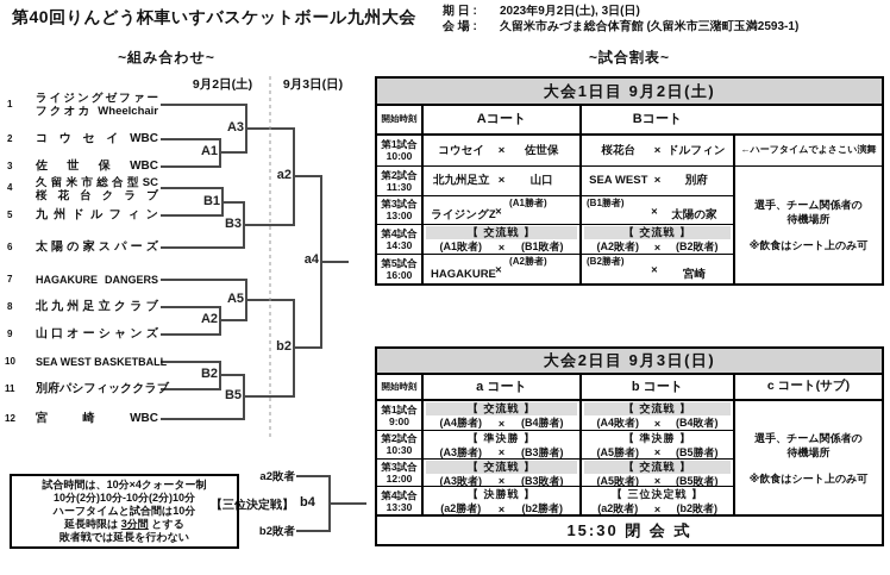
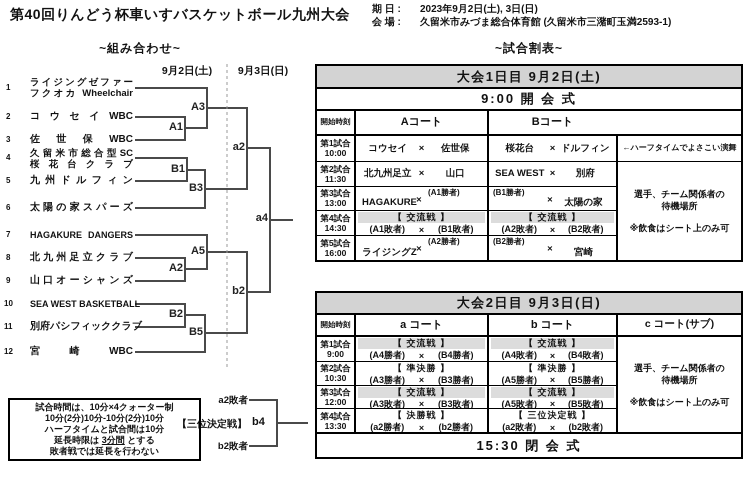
  第40回りんどう杯車いすバスケットボール九州大会
  期 日 :
  2023年9月2日(土), 3日(日)
  会 場 :
  久留米市みづま総合体育館 (久留米市三潴町玉満2593-1)
  ~組み合わせ~
  ~試合割表~
  9月2日(土)
  9月3日(日)
  1
  2
  3
  4
  5
  6
  7
  8
  9
  10
  11
  12
  ライジングゼファー
  フクオカ Wheelchair
  コウセイWBC
  佐世保WBC
  久留米市総合型SC
  桜花台クラブ
  九州ドルフィン
  太陽の家スパーズ
  HAGAKURE DANGERS
  北九州足立クラブ
  山口オーシャンズ
  SEA WEST BASKETBALL
  別府パシフィッククラブ
  宮崎WBC
  A3
  A1
  B1
  B3
  a2
  A5
  A2
  B2
  B5
  b2
  a4
  a2敗者
  b2敗者
  【三位決定戦】
  b4
  試合時間は、10分×4クォーター制
  10分(2分)10分-10分(2分)10分
  ハーフタイムと試合間は10分
  延長時限は 3分間 とする
  敗者戦では延長を行わない
  大会1日目 9月2日(土)
+ 9:00 開 会 式
  開始時刻
  Aコート
  Bコート
  第1試合
  10:00
  コウセイ
  ×
  佐世保
  桜花台
  ×
  ドルフィン
  ←ハーフタイムでよさこい演舞
  第2試合
  11:30
  北九州足立
  ×
  山口
  SEA WEST
  ×
  別府
  選手、チーム関係者の
  待機場所
  ※飲食はシート上のみ可
  第3試合
  13:00
- ライジングZ
+ HAGAKURE
  ×
  (A1勝者)
  (B1勝者)
  ×
  太陽の家
  第4試合
  14:30
  【 交流戦 】
  (A1敗者)
  ×
  (B1敗者)
  【 交流戦 】
  (A2敗者)
  ×
  (B2敗者)
  第5試合
  16:00
- HAGAKURE
+ ライジングZ
  ×
  (A2勝者)
  (B2勝者)
  ×
  宮崎
  大会2日目 9月3日(日)
  開始時刻
  a コート
  b コート
  c コート(サブ)
  第1試合
  9:00
  【 交流戦 】
  (A4勝者)
  ×
  (B4勝者)
  【 交流戦 】
  (A4敗者)
  ×
  (B4敗者)
  選手、チーム関係者の
  待機場所
  ※飲食はシート上のみ可
  第2試合
  10:30
  【 準決勝 】
  (A3勝者)
  ×
  (B3勝者)
  【 準決勝 】
  (A5勝者)
  ×
  (B5勝者)
  第3試合
  12:00
  【 交流戦 】
  (A3敗者)
  ×
  (B3敗者)
  【 交流戦 】
  (A5敗者)
  ×
  (B5敗者)
  第4試合
  13:30
  【 決勝戦 】
  (a2勝者)
  ×
  (b2勝者)
  【 三位決定戦 】
  (a2敗者)
  ×
  (b2敗者)
  15:30 閉 会 式
